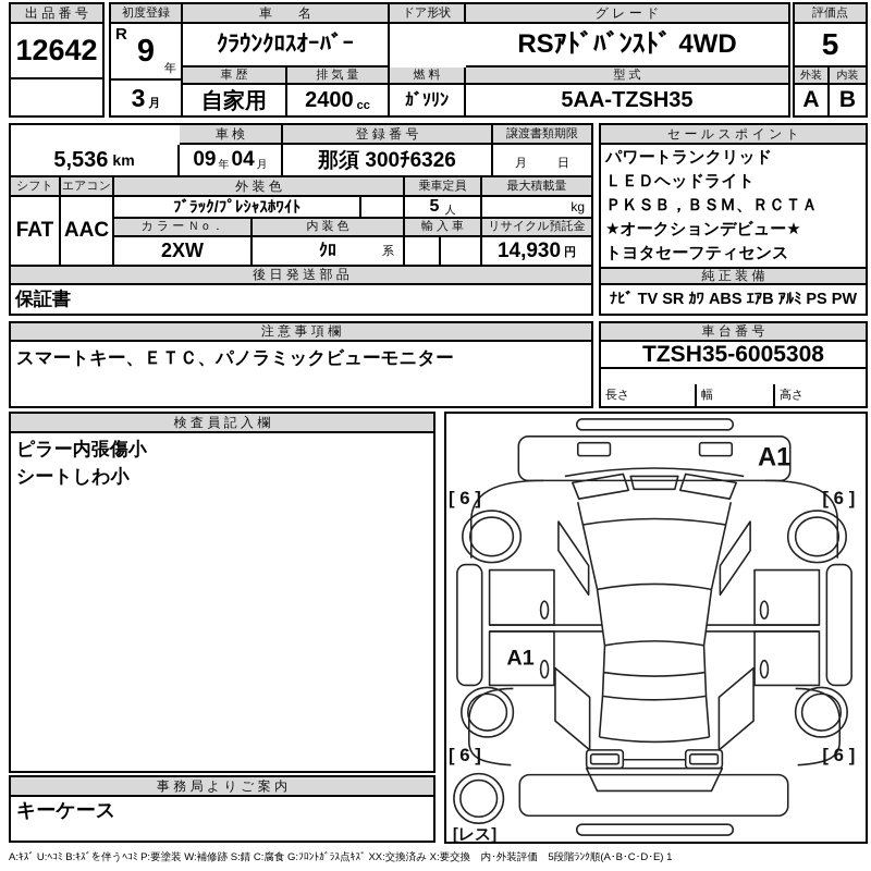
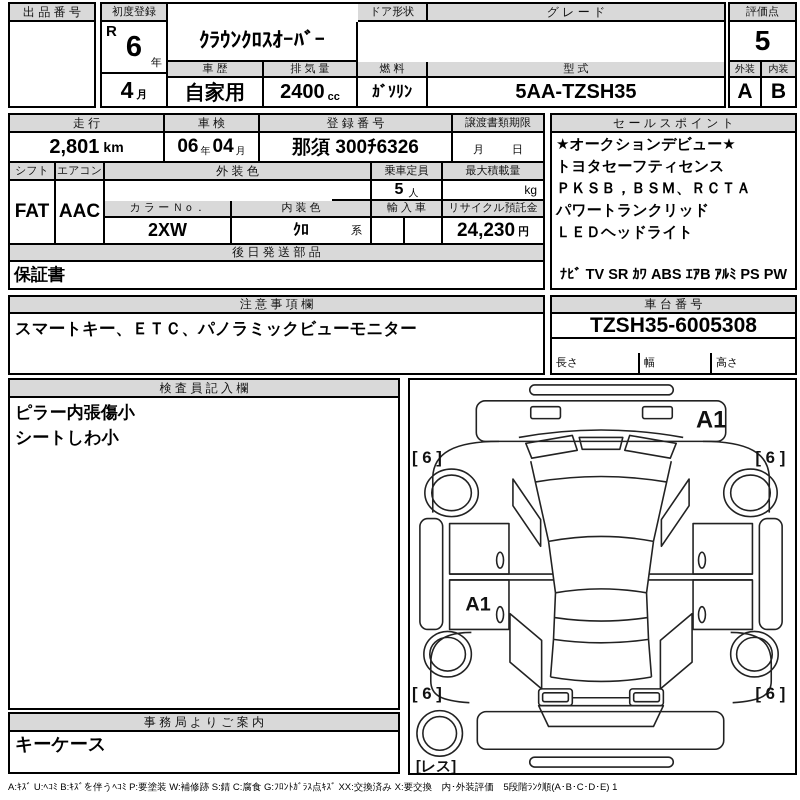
  出 品 番 号
- 12642
  初度登録
  R
- 9
+ 6
  年
- 3
+ 4
  月
- 車 名
  ｸﾗｳﾝｸﾛｽｵｰﾊﾞｰ
  車 歴
  排 気 量
  自家用
  2400
  cc
  ドア形状
  燃 料
  ｶﾞｿﾘﾝ
  グ レ ー ド
- RSｱﾄﾞﾊﾞﾝｽﾄﾞ 4WD
  型 式
  5AA-TZSH35
  評価点
  5
  外装
  内装
  A
  B
+ 走 行
  車 検
  登 録 番 号
  譲渡書類期限
- 5,536
+ 2,801
  km
- 09
+ 06
  年
  04
  月
  那須 300ﾁ6326
  月
  日
  シフト
  エアコン
  外 装 色
  乗車定員
  最大積載量
  FAT
  AAC
- ﾌﾞﾗｯｸ/ﾌﾟﾚｼｬｽﾎﾜｲﾄ
  5
  人
  kg
  カ ラ ー Ｎｏ．
  内 装 色
  輸 入 車
  リサイクル預託金
  2XW
  ｸﾛ
  系
- 14,930
+ 24,230
  円
  後 日 発 送 部 品
  保証書
  セ ー ル ス ポ イ ン ト
- パワートランクリッド
+ ★オークションデビュー★
- ＬＥＤヘッドライト
+ トヨタセーフティセンス
  ＰＫＳＢ，ＢＳＭ、ＲＣＴＡ
- ★オークションデビュー★
+ パワートランクリッド
- トヨタセーフティセンス
+ ＬＥＤヘッドライト
- 純 正 装 備
  ﾅﾋﾞ TV SR ｶﾜ ABS ｴｱB ｱﾙﾐ PS PW
  注 意 事 項 欄
  スマートキー、ＥＴＣ、パノラミックビューモニター
  車 台 番 号
  TZSH35-6005308
  長さ
  幅
  高さ
  検 査 員 記 入 欄
  ピラー内張傷小
  シートしわ小
  事 務 局 よ り ご 案 内
  キーケース
  A1
  A1
  [ 6 ]
  [ 6 ]
  [ 6 ]
  [ 6 ]
  [レス]
  A:ｷｽﾞ U:ﾍｺﾐ B:ｷｽﾞを伴うﾍｺﾐ P:要塗装 W:補修跡 S:錆 C:腐食 G:ﾌﾛﾝﾄｶﾞﾗｽ点ｷｽﾞ XX:交換済み X:要交換 内･外装評価 5段階ﾗﾝｸ順(A･B･C･D･E) 1
